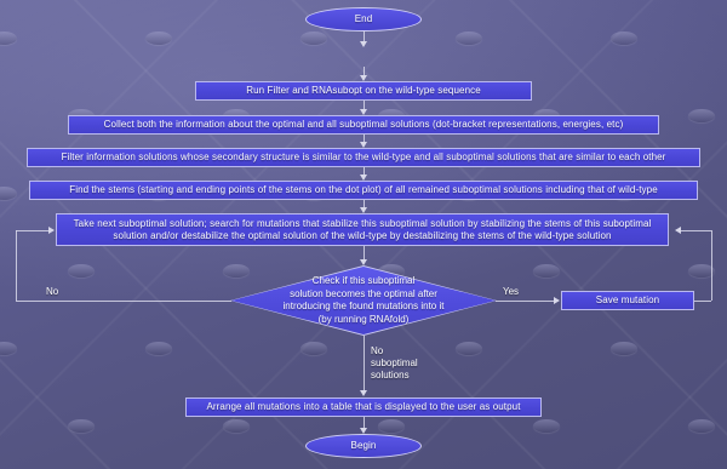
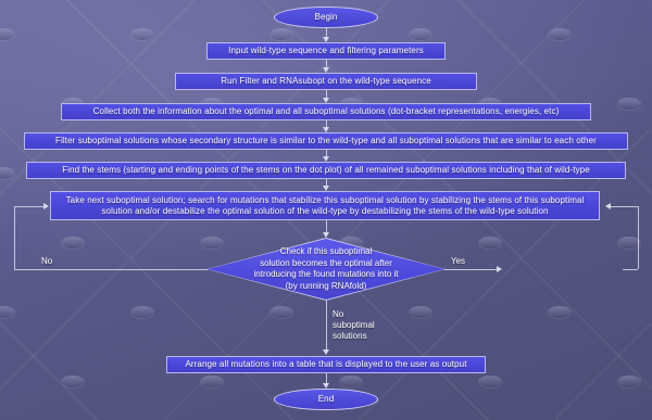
- End
+ Begin
+ Input wild-type sequence and filtering parameters
  Run Filter and RNAsubopt on the wild-type sequence
  Collect both the information about the optimal and all suboptimal solutions (dot-bracket representations, energies, etc)
- Filter information solutions whose secondary structure is similar to the wild-type and all suboptimal solutions that are similar to each other
+ Filter suboptimal solutions whose secondary structure is similar to the wild-type and all suboptimal solutions that are similar to each other
  Find the stems (starting and ending points of the stems on the dot plot) of all remained suboptimal solutions including that of wild-type
  Take next suboptimal solution; search for mutations that stabilize this suboptimal solution by stabilizing the stems of this suboptimal solution and/or destabilize the optimal solution of the wild-type by destabilizing the stems of the wild-type solution
  Check if this suboptimal
  solution becomes the optimal after
  introducing the found mutations into it
  (by running RNAfold)
- Save mutation
  Arrange all mutations into a table that is displayed to the user as output
- Begin
+ End
  No
  Yes
  No
  suboptimal
  solutions
